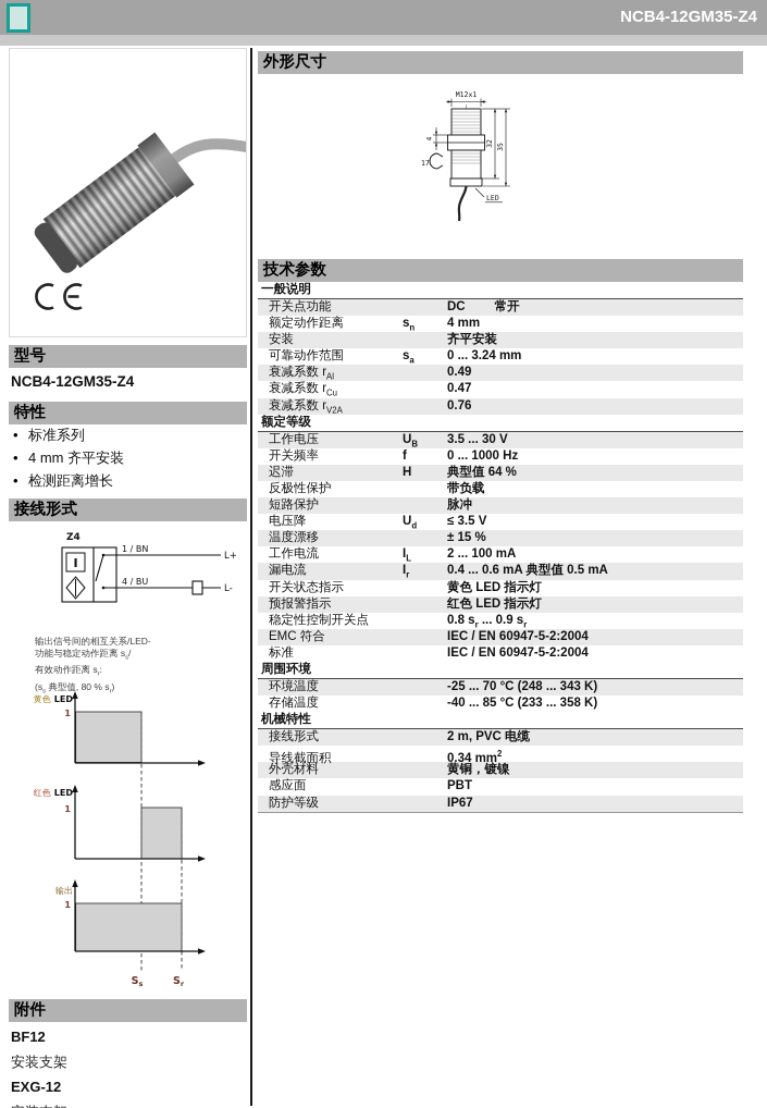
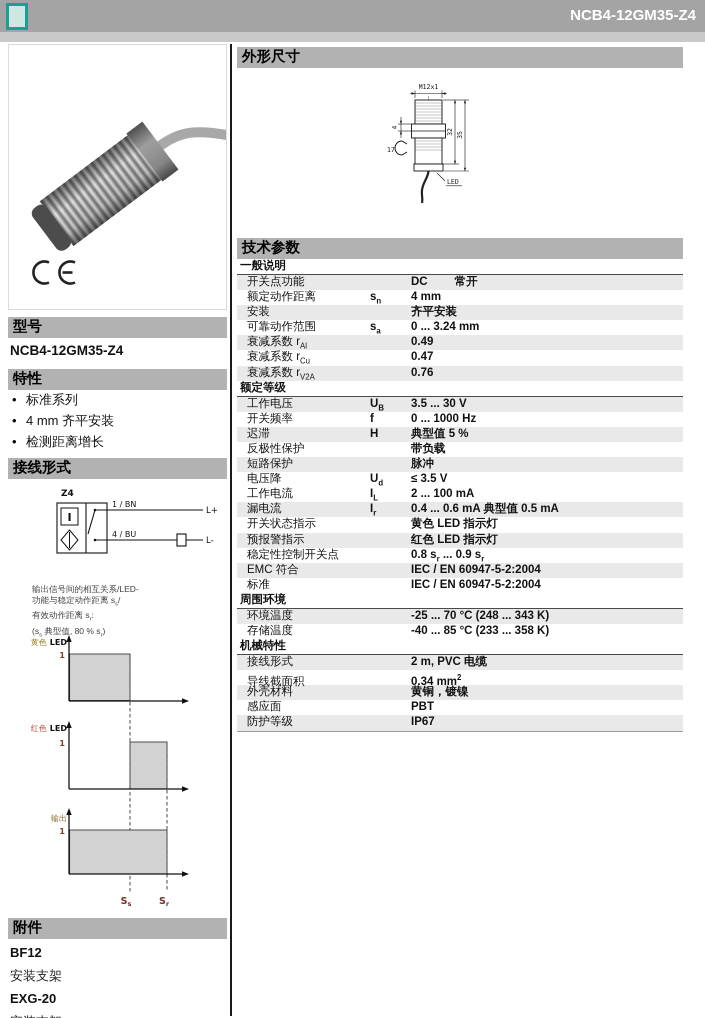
  NCB4-12GM35-Z4
  型号
  NCB4-12GM35-Z4
  特性
  •
  标准系列
  •
  4 mm 齐平安装
  •
  检测距离增长
  接线形式
  Z4
  I
  1 / BN
  4 / BU
  L+
  L-
  输出信号间的相互关系/LED-
  功能与稳定动作距离 s /
  有效动作距离 s :
  (s 典型值, 80 % s )
  黄色 LED
  1
  红色 LED
  1
  输出
  1
  Ss
  Sr
  附件
  BF12
  安装支架
- EXG-12
+ EXG-20
  外形尺寸
  M12x1
  17
  LED
  技术参数
  一般说明
  开关点功能
  DC 常开
  额定动作距离
  sn
  4 mm
  安装
  齐平安装
  可靠动作范围
  sa
  0 ... 3.24 mm
  衰减系数 rAl
  0.49
  衰减系数 rCu
  0.47
  衰减系数 rV2A
  0.76
  额定等级
  工作电压
  UB
  3.5 ... 30 V
  开关频率
  f
  0 ... 1000 Hz
  迟滞
  H
- 典型值 64 %
+ 典型值 5 %
  反极性保护
  带负载
  短路保护
  脉冲
  电压降
  Ud
  ≤ 3.5 V
- 温度漂移
- ± 15 %
  工作电流
  IL
  2 ... 100 mA
  漏电流
  Ir
  0.4 ... 0.6 mA 典型值 0.5 mA
  开关状态指示
  黄色 LED 指示灯
  预报警指示
  红色 LED 指示灯
  稳定性控制开关点
  0.8 sr ... 0.9 sr
  EMC 符合
  IEC / EN 60947-5-2:2004
  标准
  IEC / EN 60947-5-2:2004
  周围环境
  环境温度
  -25 ... 70 °C (248 ... 343 K)
  存储温度
  -40 ... 85 °C (233 ... 358 K)
  机械特性
  接线形式
  2 m, PVC 电缆
  导线截面积
  0.34 mm2
  外壳材料
  黄铜，镀镍
  感应面
  PBT
  防护等级
  IP67
